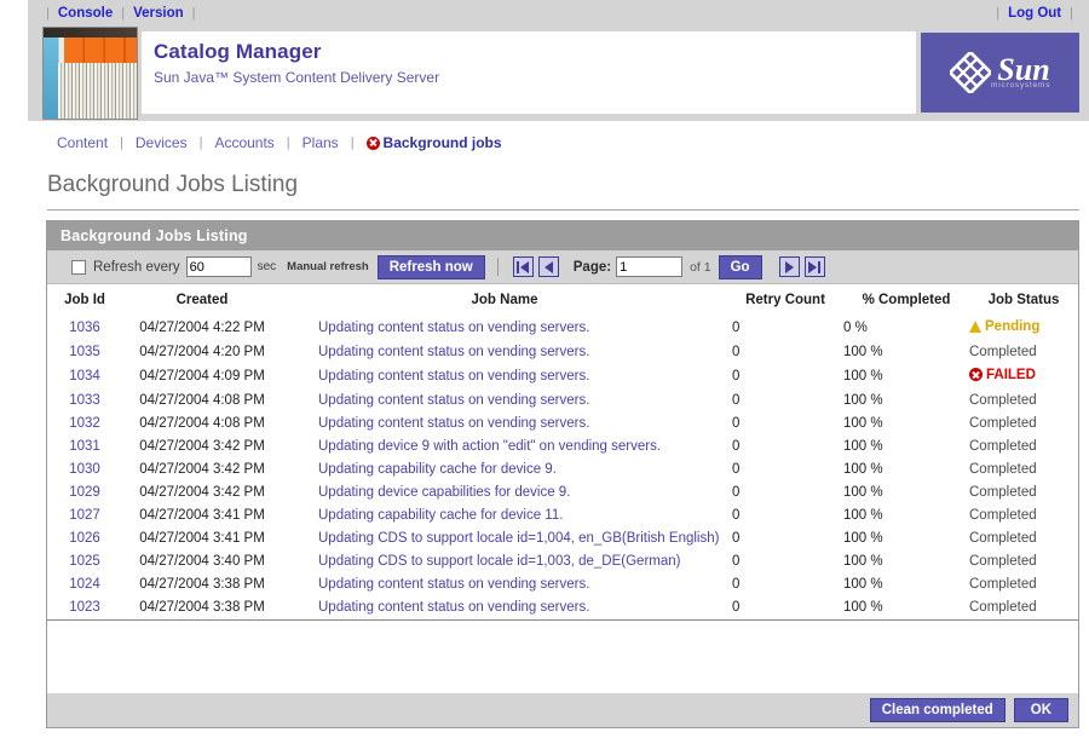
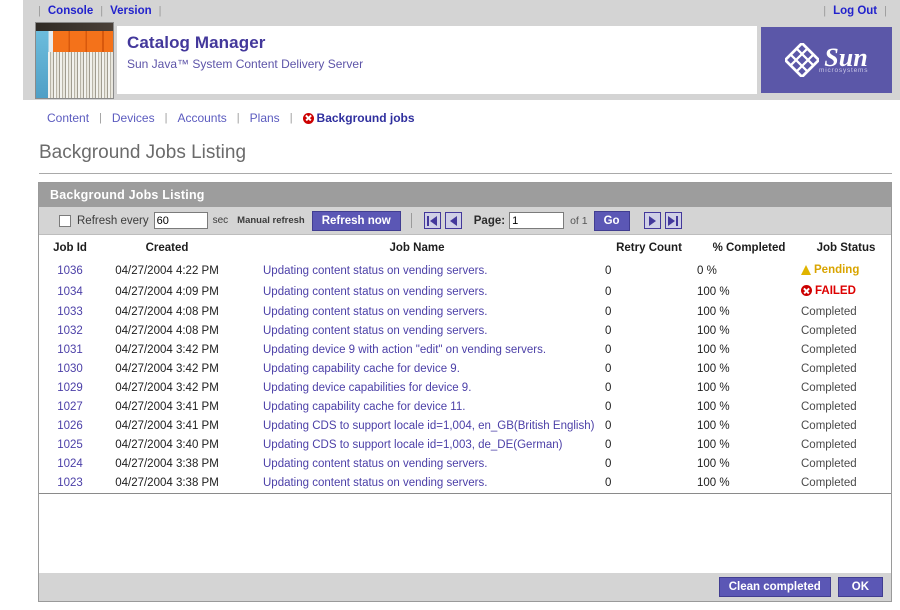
  |
  Console
  |
  Version
  |
  |
  Log Out
  |
  Catalog Manager
  Sun Java™ System Content Delivery Server
  Sun
  Content
  |
  Devices
  |
  Accounts
  |
  Plans
  |
  Background jobs
  Background Jobs Listing
  Background Jobs Listing
  Refresh every
  60
  sec
  Manual refresh
  Refresh now
  Page:
  1
  of 1
  Go
  Job Id	Created	Job Name	Retry Count	% Completed	Job Status
  1036	04/27/2004 4:22 PM	Updating content status on vending servers.	0	0 %	Pending
- 1035	04/27/2004 4:20 PM	Updating content status on vending servers.	0	100 %	Completed
  1034	04/27/2004 4:09 PM	Updating content status on vending servers.	0	100 %	FAILED
  1033	04/27/2004 4:08 PM	Updating content status on vending servers.	0	100 %	Completed
  1032	04/27/2004 4:08 PM	Updating content status on vending servers.	0	100 %	Completed
  1031	04/27/2004 3:42 PM	Updating device 9 with action "edit" on vending servers.	0	100 %	Completed
  1030	04/27/2004 3:42 PM	Updating capability cache for device 9.	0	100 %	Completed
  1029	04/27/2004 3:42 PM	Updating device capabilities for device 9.	0	100 %	Completed
  1027	04/27/2004 3:41 PM	Updating capability cache for device 11.	0	100 %	Completed
  1026	04/27/2004 3:41 PM	Updating CDS to support locale id=1,004, en_GB(British English)	0	100 %	Completed
  1025	04/27/2004 3:40 PM	Updating CDS to support locale id=1,003, de_DE(German)	0	100 %	Completed
  1024	04/27/2004 3:38 PM	Updating content status on vending servers.	0	100 %	Completed
  1023	04/27/2004 3:38 PM	Updating content status on vending servers.	0	100 %	Completed
  Clean completed
  OK
